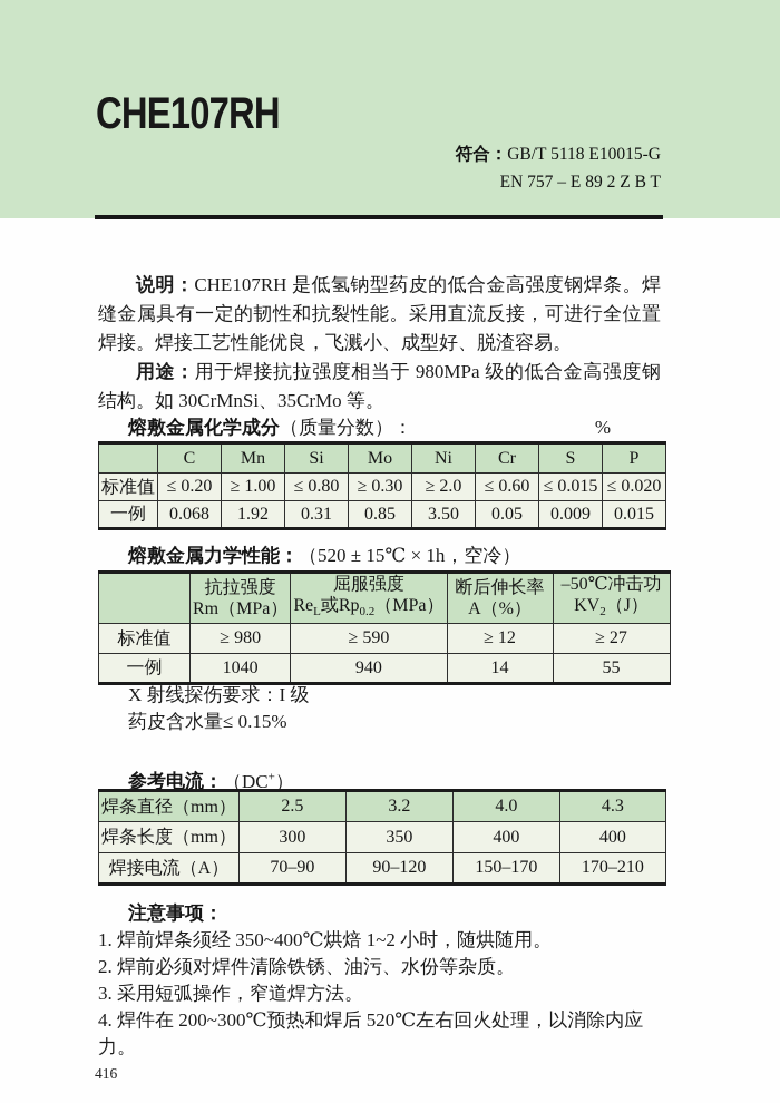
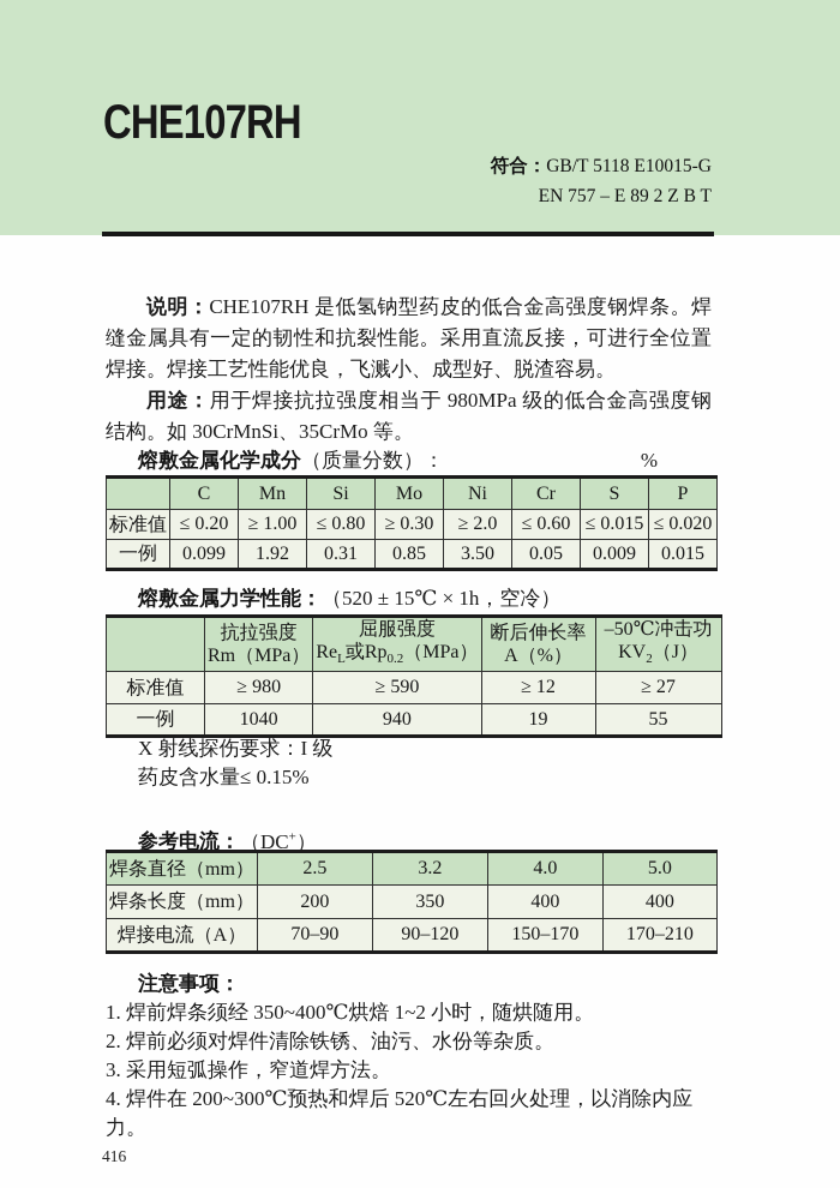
  CHE107RH
  符合：GB/T 5118 E10015-G
  EN 757 – E 89 2 Z B T
  说明：CHE107RH 是低氢钠型药皮的低合金高强度钢焊条。焊缝金属具有一定的韧性和抗裂性能。采用直流反接，可进行全位置焊接。焊接工艺性能优良，飞溅小、成型好、脱渣容易。
  用途：用于焊接抗拉强度相当于 980MPa 级的低合金高强度钢结构。如 30CrMnSi、35CrMo 等。
  熔敷金属化学成分（质量分数）：
  %
  	C	Mn	Si	Mo	Ni	Cr	S	P
  标准值	≤ 0.20	≥ 1.00	≤ 0.80	≥ 0.30	≥ 2.0	≤ 0.60	≤ 0.015	≤ 0.020
- 一例	0.068	1.92	0.31	0.85	3.50	0.05	0.009	0.015
+ 一例	0.099	1.92	0.31	0.85	3.50	0.05	0.009	0.015
  熔敷金属力学性能：（520 ± 15℃ × 1h，空冷）
  	抗拉强度 Rm（MPa）	屈服强度 ReL或Rp0.2（MPa）	断后伸长率 A（%）	–50℃冲击功 KV2（J）
  标准值	≥ 980	≥ 590	≥ 12	≥ 27
- 一例	1040	940	14	55
+ 一例	1040	940	19	55
  X 射线探伤要求：I 级
  药皮含水量≤ 0.15%
  参考电流：（DC+）
- 焊条直径（mm）	2.5	3.2	4.0	4.3
+ 焊条直径（mm）	2.5	3.2	4.0	5.0
- 焊条长度（mm）	300	350	400	400
+ 焊条长度（mm）	200	350	400	400
  焊接电流（A）	70–90	90–120	150–170	170–210
  注意事项：
  1. 焊前焊条须经 350~400℃烘焙 1~2 小时，随烘随用。
  2. 焊前必须对焊件清除铁锈、油污、水份等杂质。
  3. 采用短弧操作，窄道焊方法。
  4. 焊件在 200~300℃预热和焊后 520℃左右回火处理，以消除内应力。
  416
